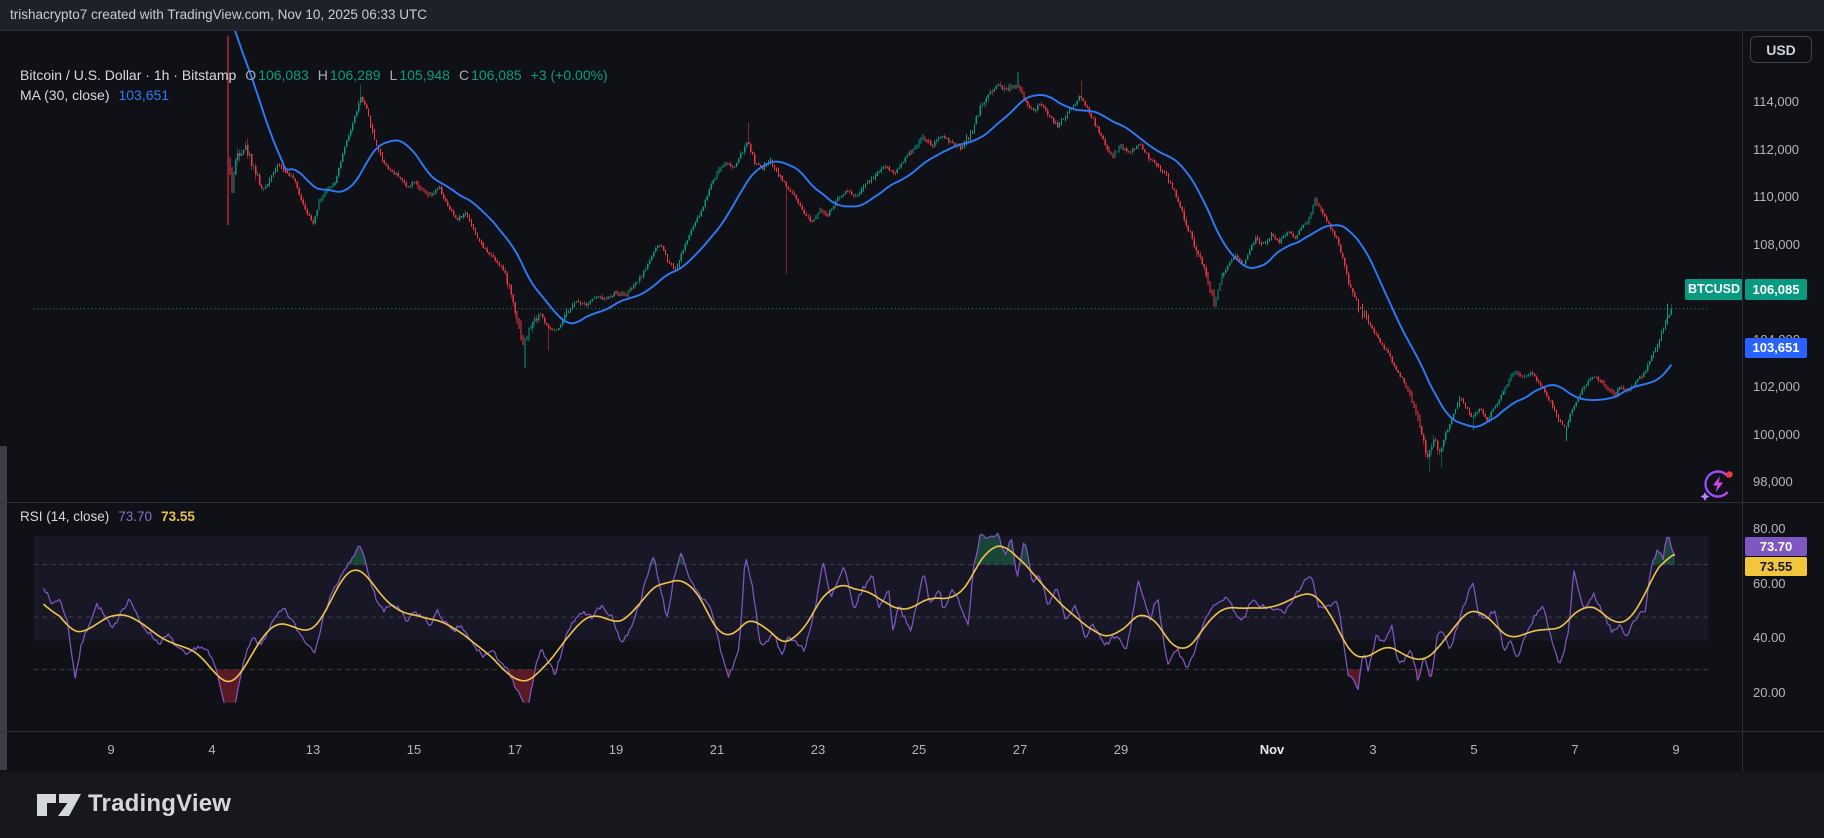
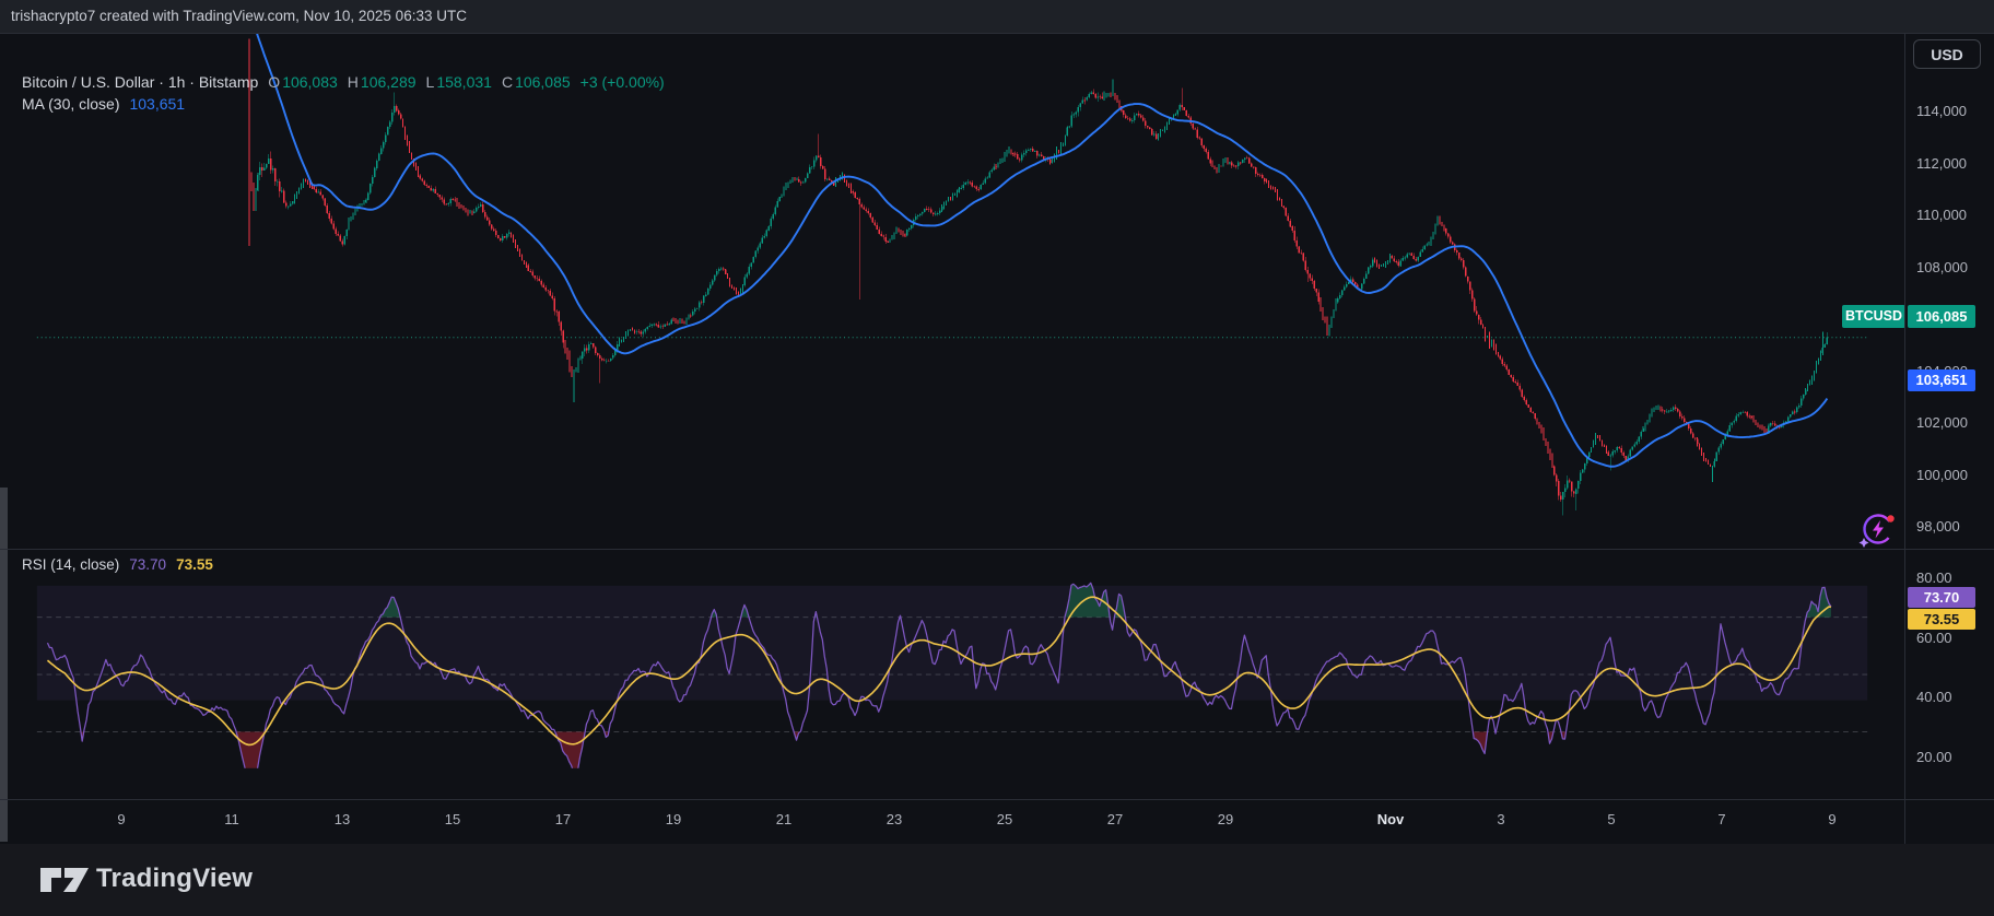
  trishacrypto7 created with TradingView.com, Nov 10, 2025 06:33 UTC
  Bitcoin / U.S. Dollar · 1h · Bitstamp
  O
  106,083
  H
  106,289
  L
- 105,948
+ 158,031
  C
  106,085
  +3 (+0.00%)
  MA (30, close)
  103,651
  RSI (14, close)
  73.70
  73.55
  USD
  114,000
  112,000
  110,000
  108,000
  102,000
  100,000
  98,000
  80.00
  60.00
  40.00
  20.00
  9
- 4
+ 11
  13
  15
  17
  19
  21
  23
  25
  27
  29
  Nov
  3
  5
  7
  9
  BTCUSD
  106,085
  103,651
  73.70
  73.55
  TradingView
